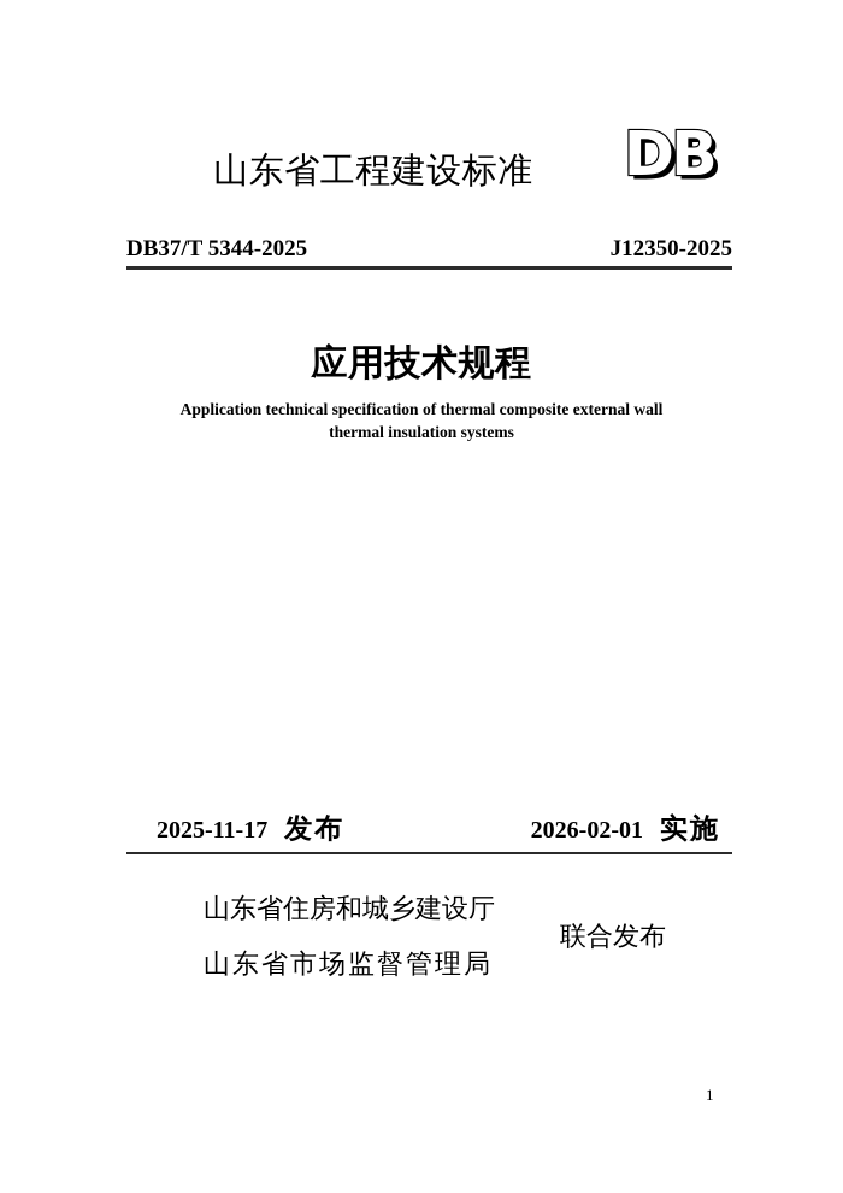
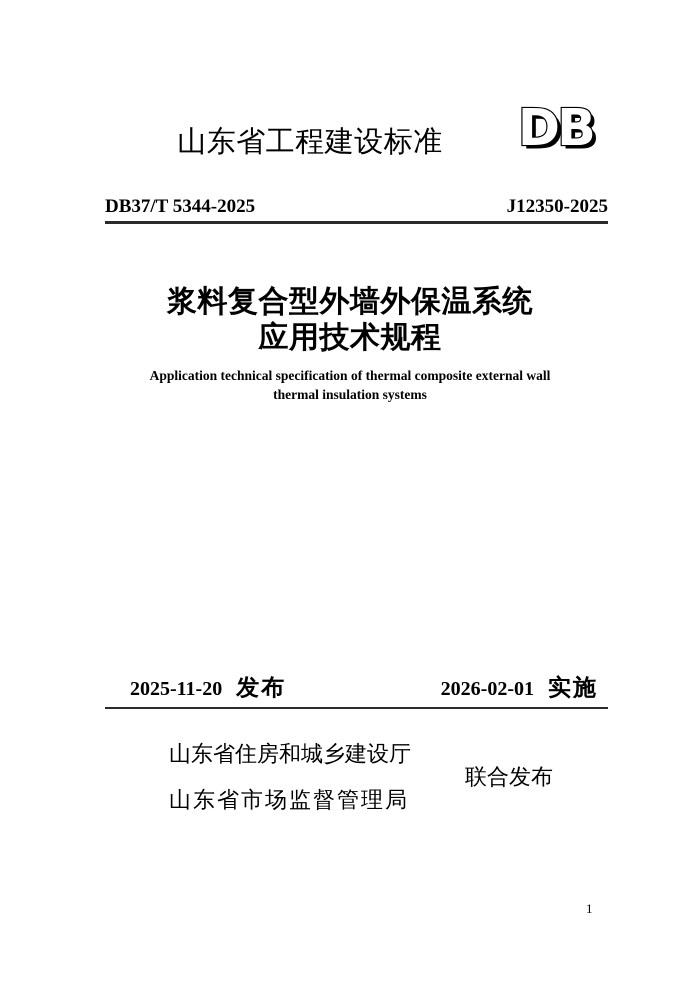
  山东省工程建设标准
  DB
  DB37/T 5344-2025
  J12350-2025
+ 浆料复合型外墙外保温系统
  应用技术规程
  Application technical specification of thermal composite external wall
  thermal insulation systems
- 2025-11-17 发布
+ 2025-11-20 发布
  2026-02-01 实施
  山东省住房和城乡建设厅
  山东省市场监督管理局
  联合发布
  1
